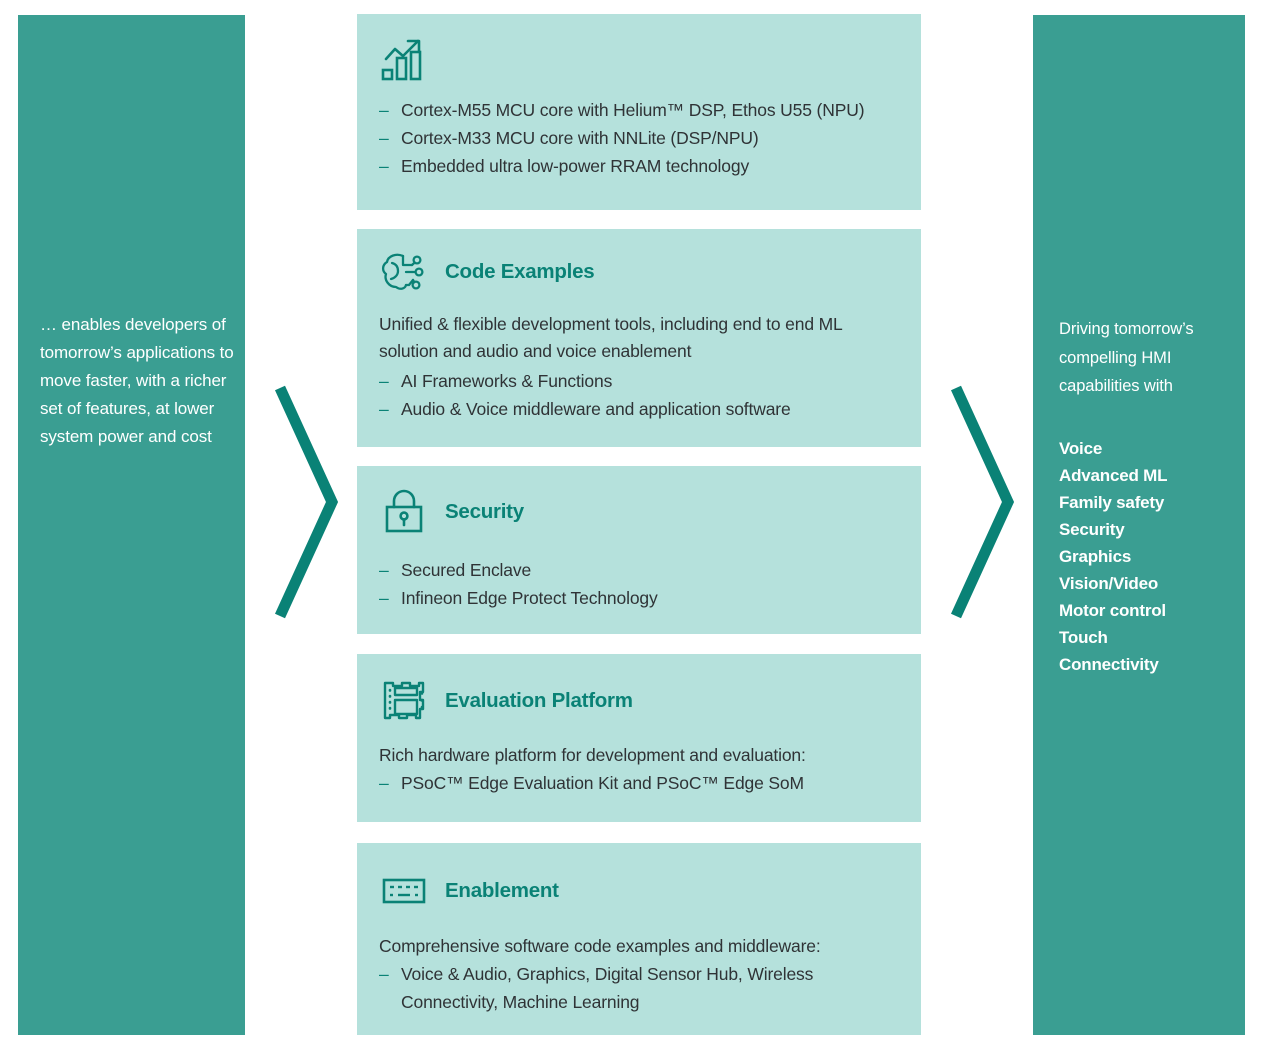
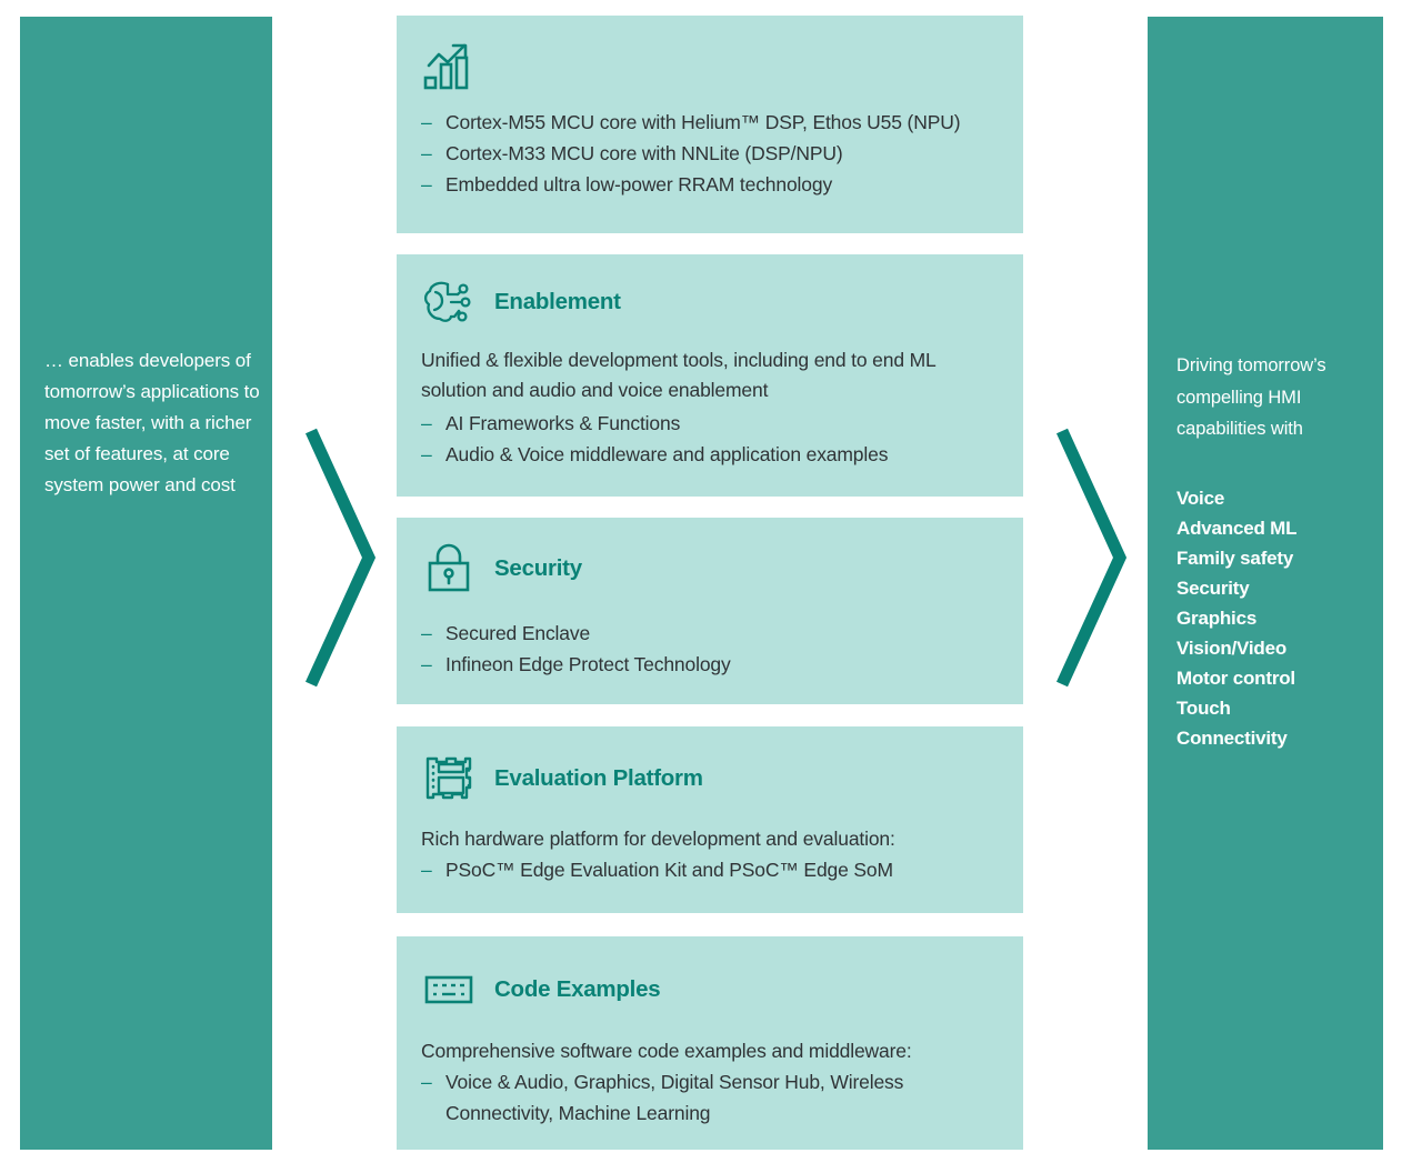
- … enables developers of tomorrow’s applications to move faster, with a richer set of features, at lower system power and cost
+ … enables developers of tomorrow’s applications to move faster, with a richer set of features, at core system power and cost
  –
  Cortex-M55 MCU core with Helium™ DSP, Ethos U55 (NPU)
  –
  Cortex-M33 MCU core with NNLite (DSP/NPU)
  –
  Embedded ultra low-power RRAM technology
- Code Examples
+ Enablement
  Unified & flexible development tools, including end to end ML solution and audio and voice enablement
  –
  AI Frameworks & Functions
  –
- Audio & Voice middleware and application software
+ Audio & Voice middleware and application examples
  Security
  –
  Secured Enclave
  –
  Infineon Edge Protect Technology
  Evaluation Platform
  Rich hardware platform for development and evaluation:
  –
  PSoC™ Edge Evaluation Kit and PSoC™ Edge SoM
- Enablement
+ Code Examples
  Comprehensive software code examples and middleware:
  –
  Voice & Audio, Graphics, Digital Sensor Hub, Wireless Connectivity, Machine Learning
  Driving tomorrow’s compelling HMI capabilities with
  Voice
  Advanced ML
  Family safety
  Security
  Graphics
  Vision/Video
  Motor control
  Touch
  Connectivity
